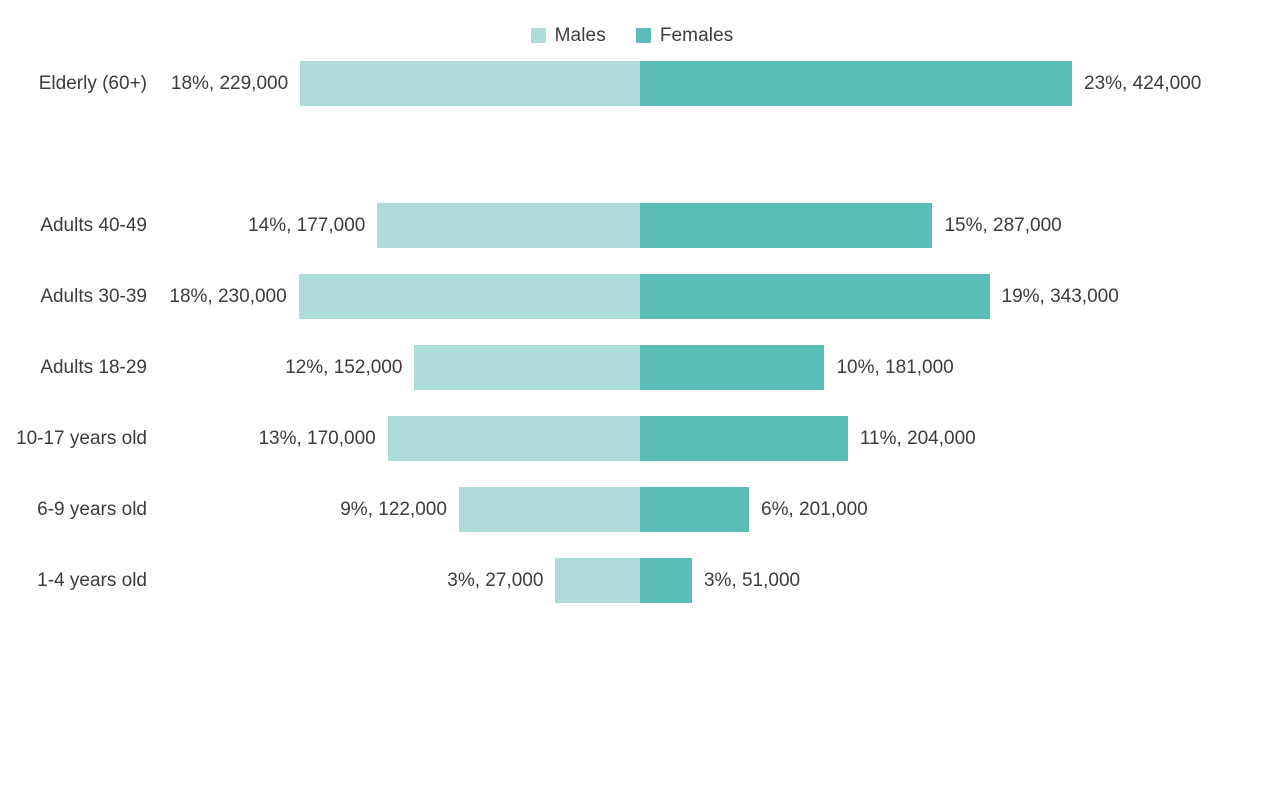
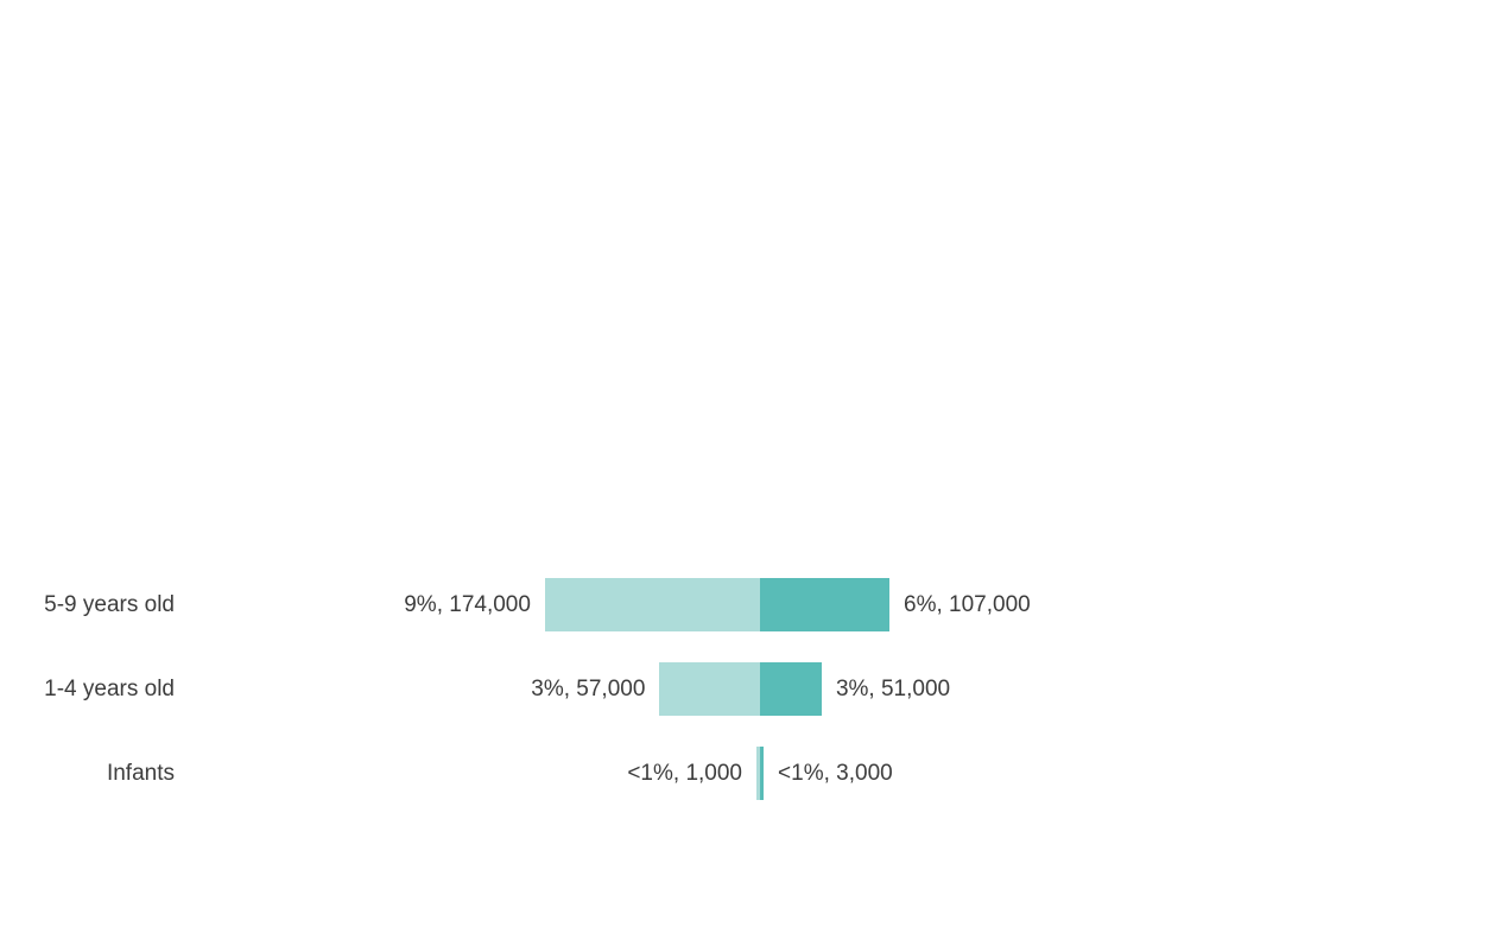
- Males
- Females
- Elderly (60+)
- 18%, 229,000
- 23%, 424,000
- Adults 40-49
- 14%, 177,000
- 15%, 287,000
- Adults 30-39
- 18%, 230,000
- 19%, 343,000
- Adults 18-29
- 12%, 152,000
- 10%, 181,000
- 10-17 years old
- 13%, 170,000
- 11%, 204,000
- 6-9 years old
+ 5-9 years old
- 9%, 122,000
+ 9%, 174,000
- 6%, 201,000
+ 6%, 107,000
  1-4 years old
- 3%, 27,000
+ 3%, 57,000
  3%, 51,000
+ Infants
+ <1%, 1,000
+ <1%, 3,000
